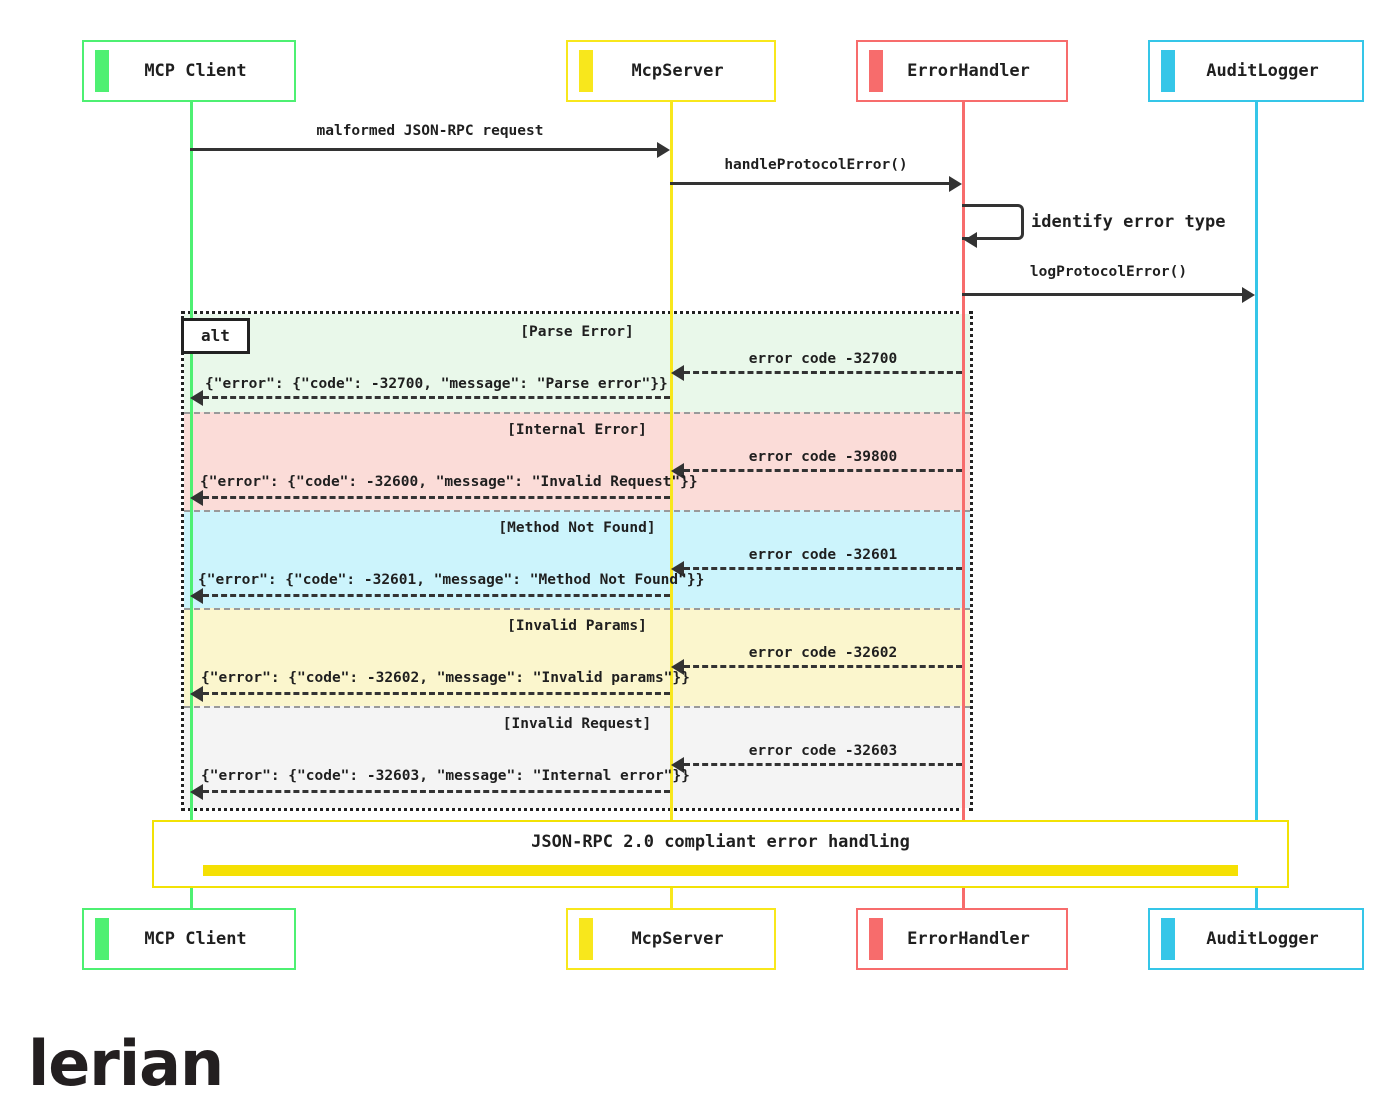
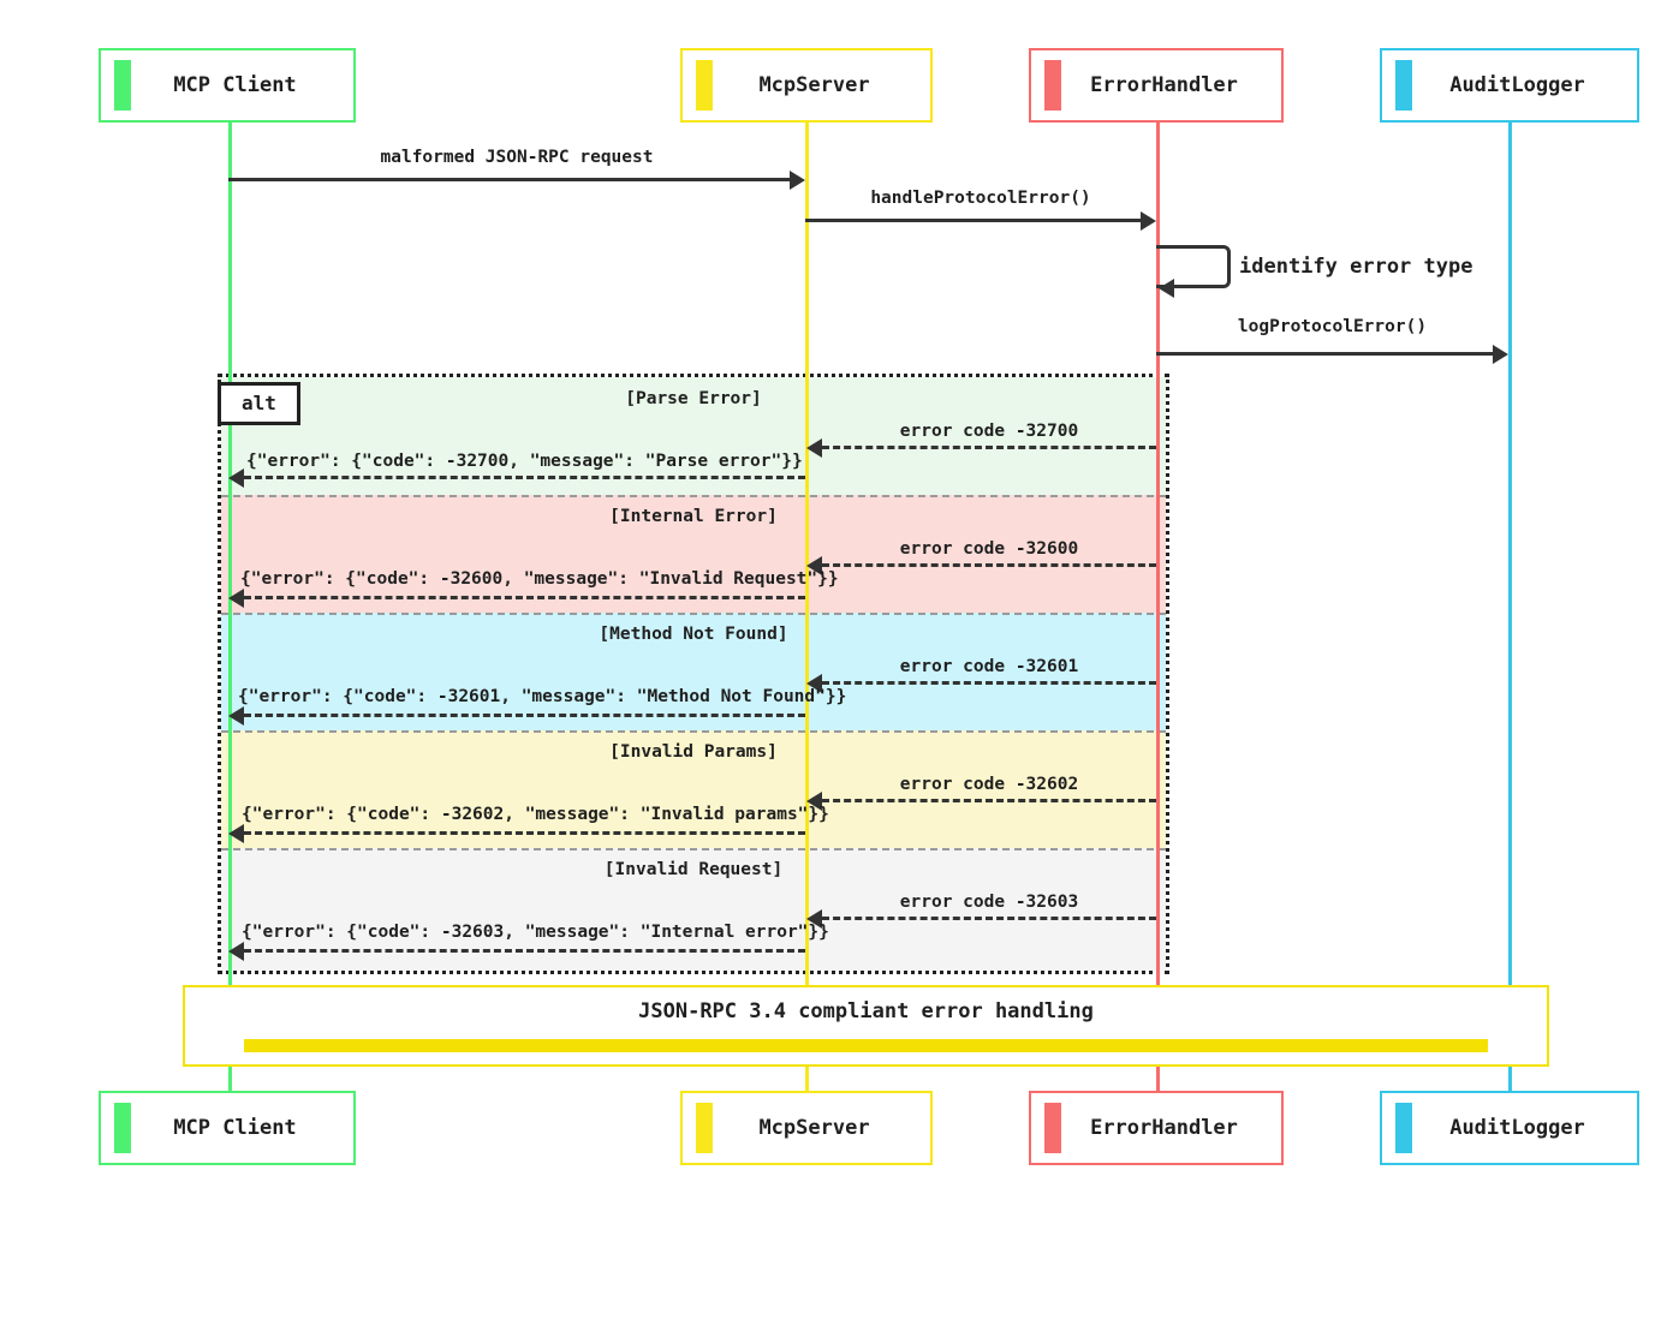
  MCP Client
  McpServer
  ErrorHandler
  AuditLogger
  malformed JSON-RPC request
  handleProtocolError()
  identify error type
  logProtocolError()
  [Parse Error]
  [Internal Error]
  [Method Not Found]
  [Invalid Params]
  [Invalid Request]
  alt
  error code -32700
  {"error": {"code": -32700, "message": "Parse error"}}
- error code -39800
+ error code -32600
  {"error": {"code": -32600, "message": "Invalid Request"}}
  error code -32601
  {"error": {"code": -32601, "message": "Method Not Found"}}
  error code -32602
  {"error": {"code": -32602, "message": "Invalid params"}}
  error code -32603
  {"error": {"code": -32603, "message": "Internal error"}}
- JSON-RPC 2.0 compliant error handling
+ JSON-RPC 3.4 compliant error handling
  MCP Client
  McpServer
  ErrorHandler
  AuditLogger
- lerian
